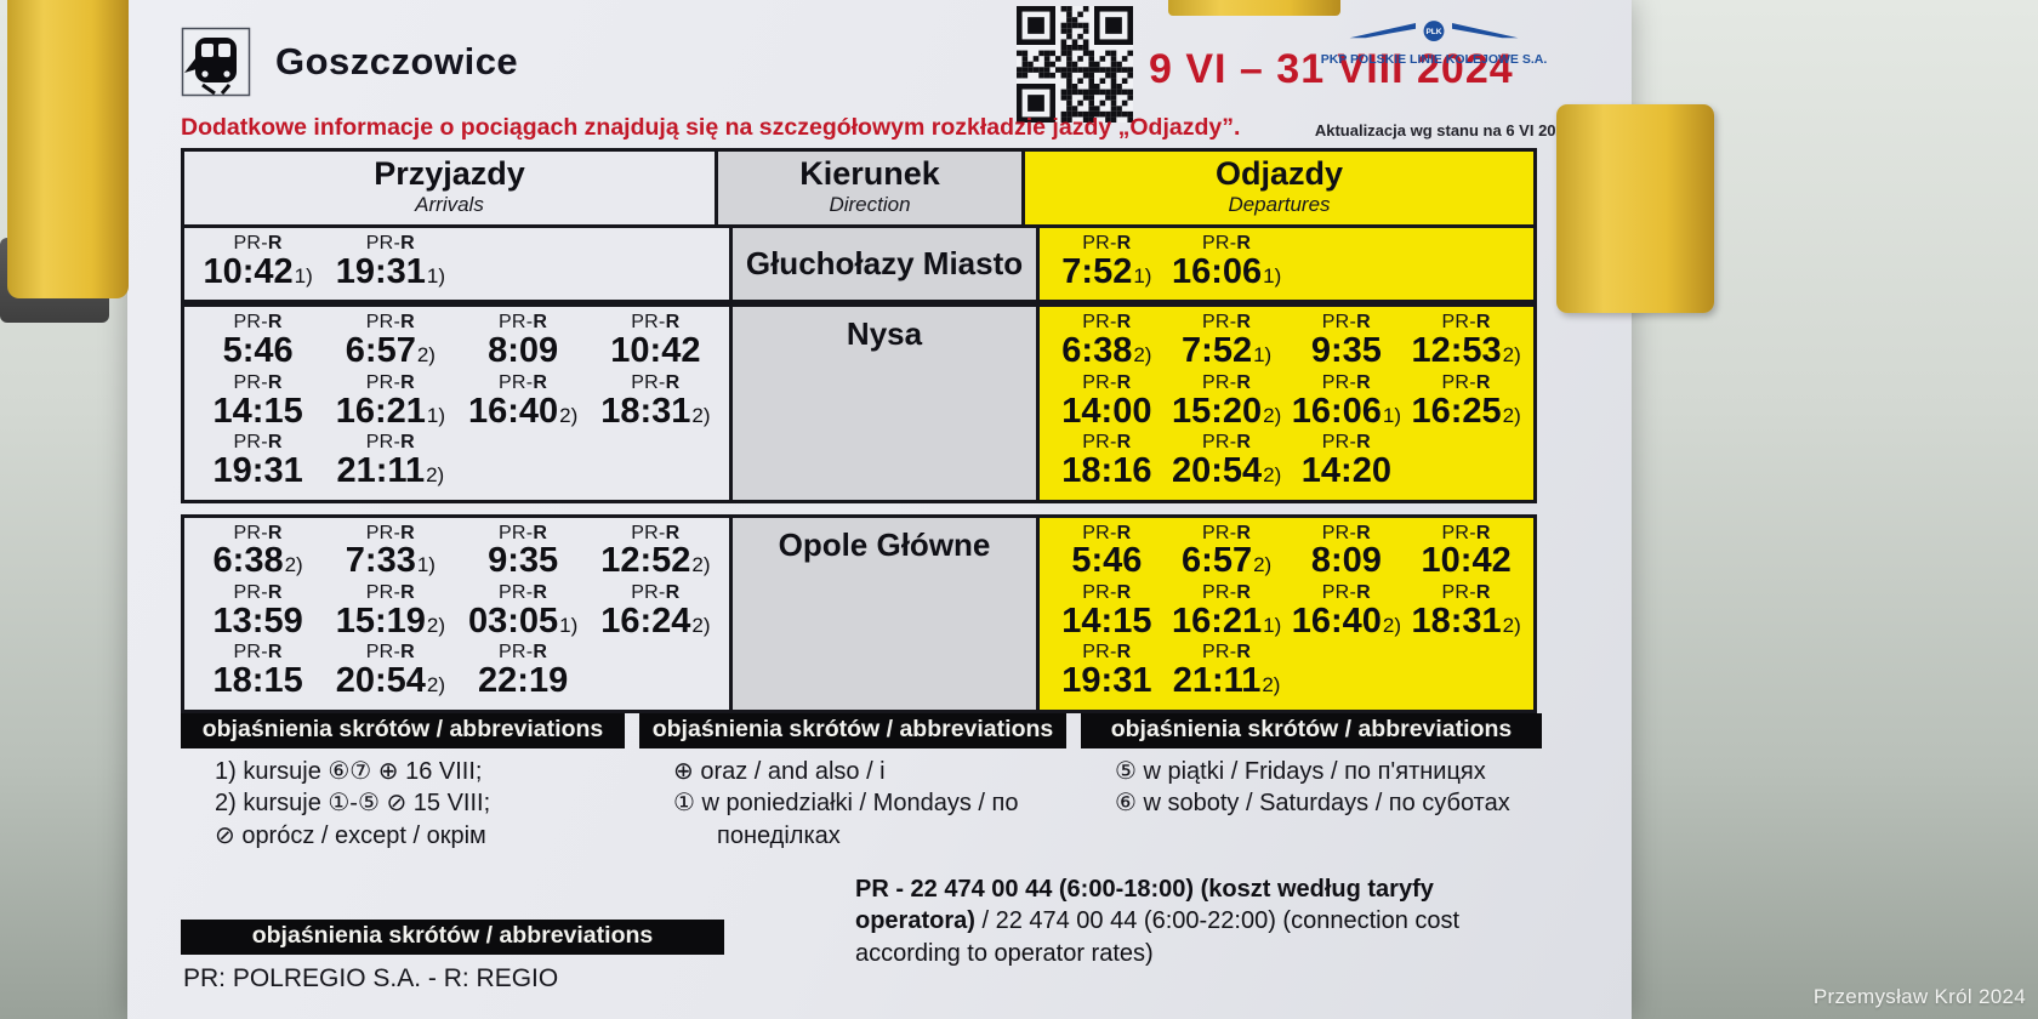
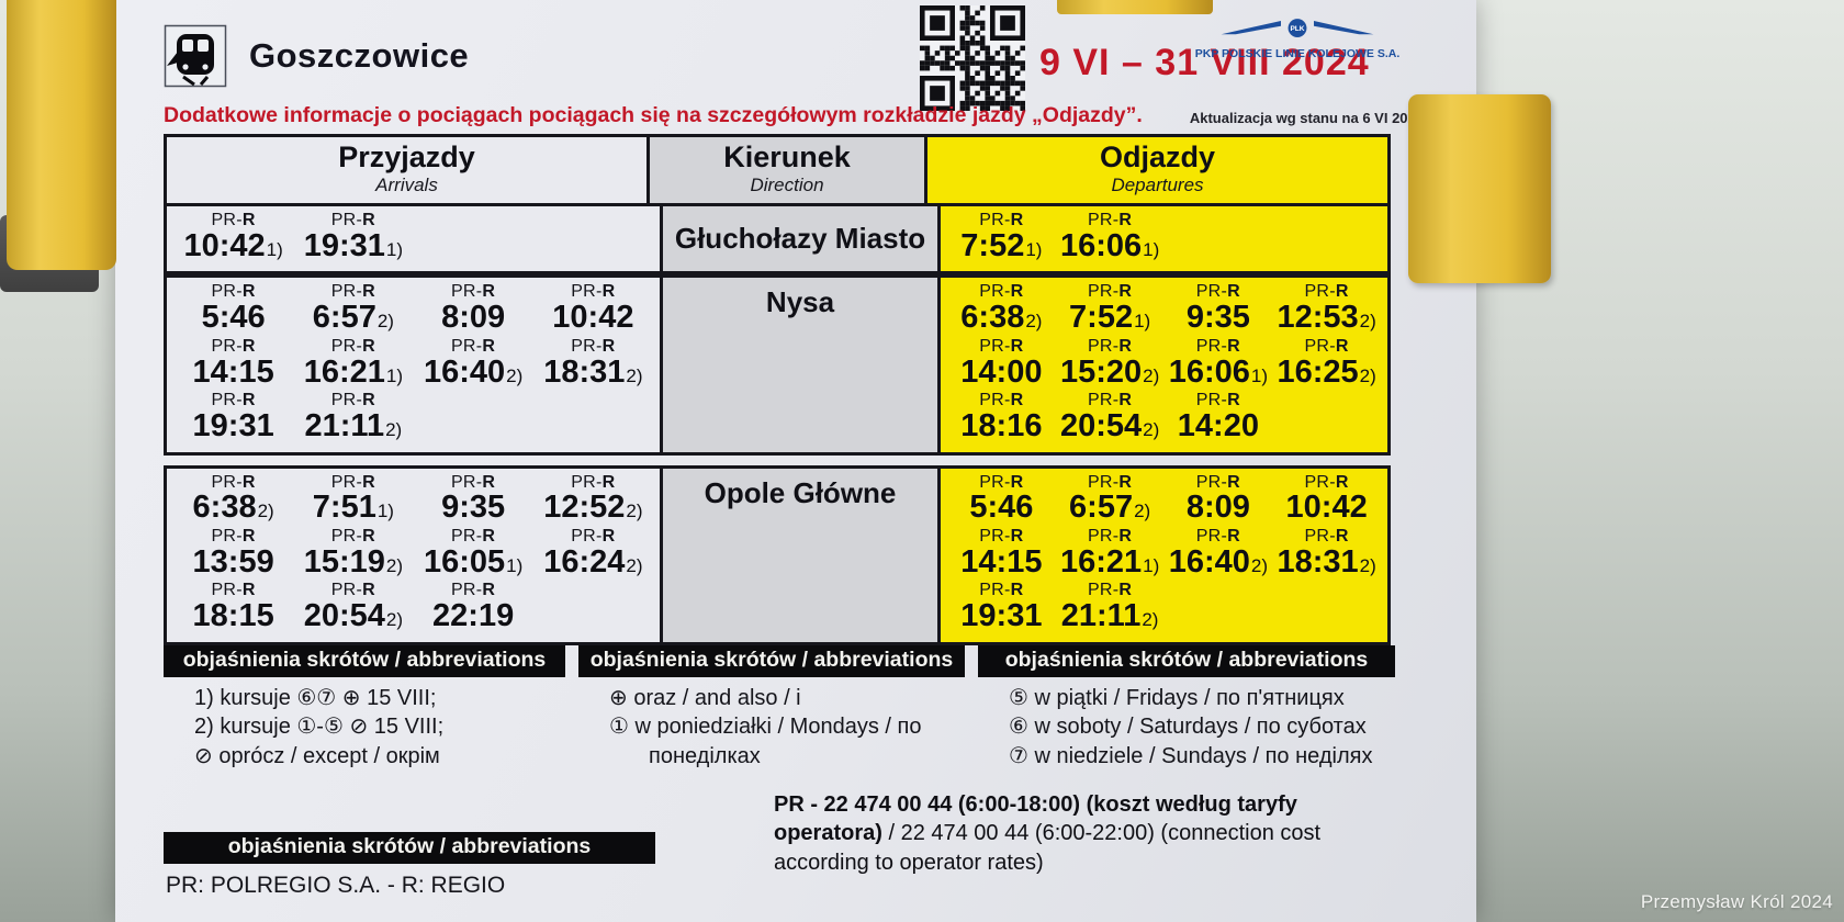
  Goszczowice
  9 VI – 31 VIII 2024
  PKP POLSKIE LINIE KOLEJOWE S.A.
- Dodatkowe informacje o pociągach znajdują się na szczegółowym rozkładzie jazdy „Odjazdy”.
+ Dodatkowe informacje o pociągach pociągach się na szczegółowym rozkładzie jazdy „Odjazdy”.
  Aktualizacja wg stanu na 6 VI 20
  Przyjazdy
  Arrivals
  Kierunek
  Direction
  Odjazdy
  Departures
  PR-R
  10:421)
  PR-R
  19:311)
  Głuchołazy Miasto
  PR-R
  7:521)
  PR-R
  16:061)
  PR-R
  5:46
  PR-R
  6:572)
  PR-R
  8:09
  PR-R
  10:42
  PR-R
  14:15
  PR-R
  16:211)
  PR-R
  16:402)
  PR-R
  18:312)
  PR-R
  19:31
  PR-R
  21:112)
  Nysa
  PR-R
  6:382)
  PR-R
  7:521)
  PR-R
  9:35
  PR-R
  12:532)
  PR-R
  14:00
  PR-R
  15:202)
  PR-R
  16:061)
  PR-R
  16:252)
  PR-R
  18:16
  PR-R
  20:542)
  PR-R
  14:20
  PR-R
  6:382)
  PR-R
- 7:331)
+ 7:511)
  PR-R
  9:35
  PR-R
  12:522)
  PR-R
  13:59
  PR-R
  15:192)
  PR-R
- 03:051)
+ 16:051)
  PR-R
  16:242)
  PR-R
  18:15
  PR-R
  20:542)
  PR-R
  22:19
  Opole Główne
  PR-R
  5:46
  PR-R
  6:572)
  PR-R
  8:09
  PR-R
  10:42
  PR-R
  14:15
  PR-R
  16:211)
  PR-R
  16:402)
  PR-R
  18:312)
  PR-R
  19:31
  PR-R
  21:112)
  objaśnienia skrótów / abbreviations
- 1) kursuje ⑥⑦ ⊕ 16 VIII;
+ 1) kursuje ⑥⑦ ⊕ 15 VIII;
  2) kursuje ①-⑤ ⊘ 15 VIII;
  ⊘ oprócz / except / окрім
  objaśnienia skrótów / abbreviations
  ⊕ oraz / and also / i
  ① w poniedziałki / Mondays / по понеділках
  objaśnienia skrótów / abbreviations
  ⑤ w piątki / Fridays / по п'ятницях
  ⑥ w soboty / Saturdays / по суботах
+ ⑦ w niedziele / Sundays / по неділях
  objaśnienia skrótów / abbreviations
  PR: POLREGIO S.A. - R: REGIO
  PR - 22 474 00 44 (6:00-18:00) (koszt według taryfy operatora) / 22 474 00 44 (6:00-22:00) (connection cost according to operator rates)
  Przemysław Król 2024
